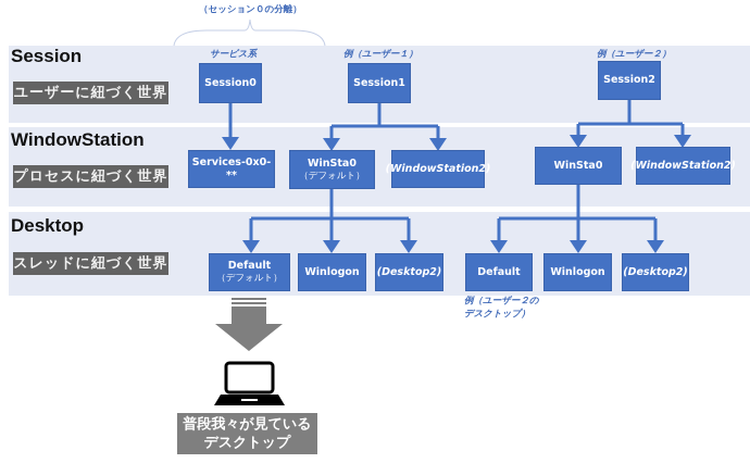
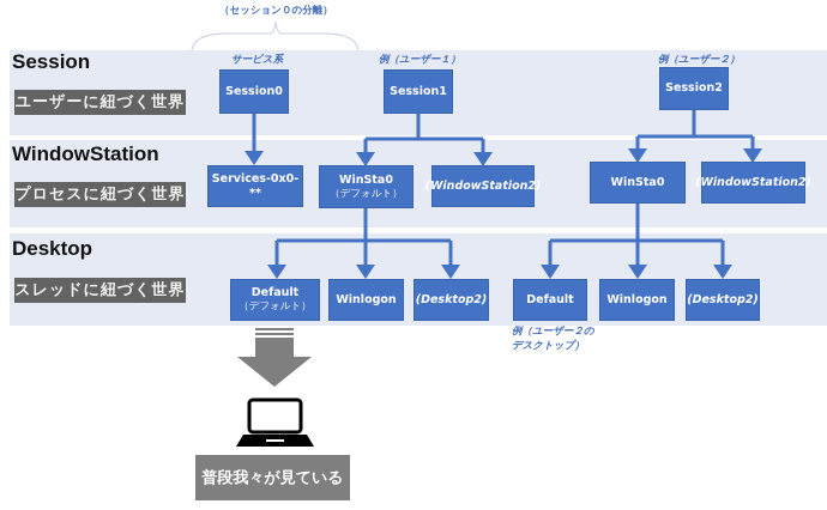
  Session
  ユーザーに紐づく世界
  WindowStation
  プロセスに紐づく世界
  Desktop
  スレッドに紐づく世界
  （セッション０の分離）
  サービス系
  例（ユーザー１）
  例（ユーザー２）
  例（ユーザー２の
  デスクトップ）
  Session0
  Session1
  Session2
  Services-0x0-**
  WinSta0
  （デフォルト）
  (WindowStation2)
  WinSta0
  (WindowStation2)
  Default
  （デフォルト）
  Winlogon
  (Desktop2)
  Default
  Winlogon
  (Desktop2)
  普段我々が見ている
- デスクトップ
